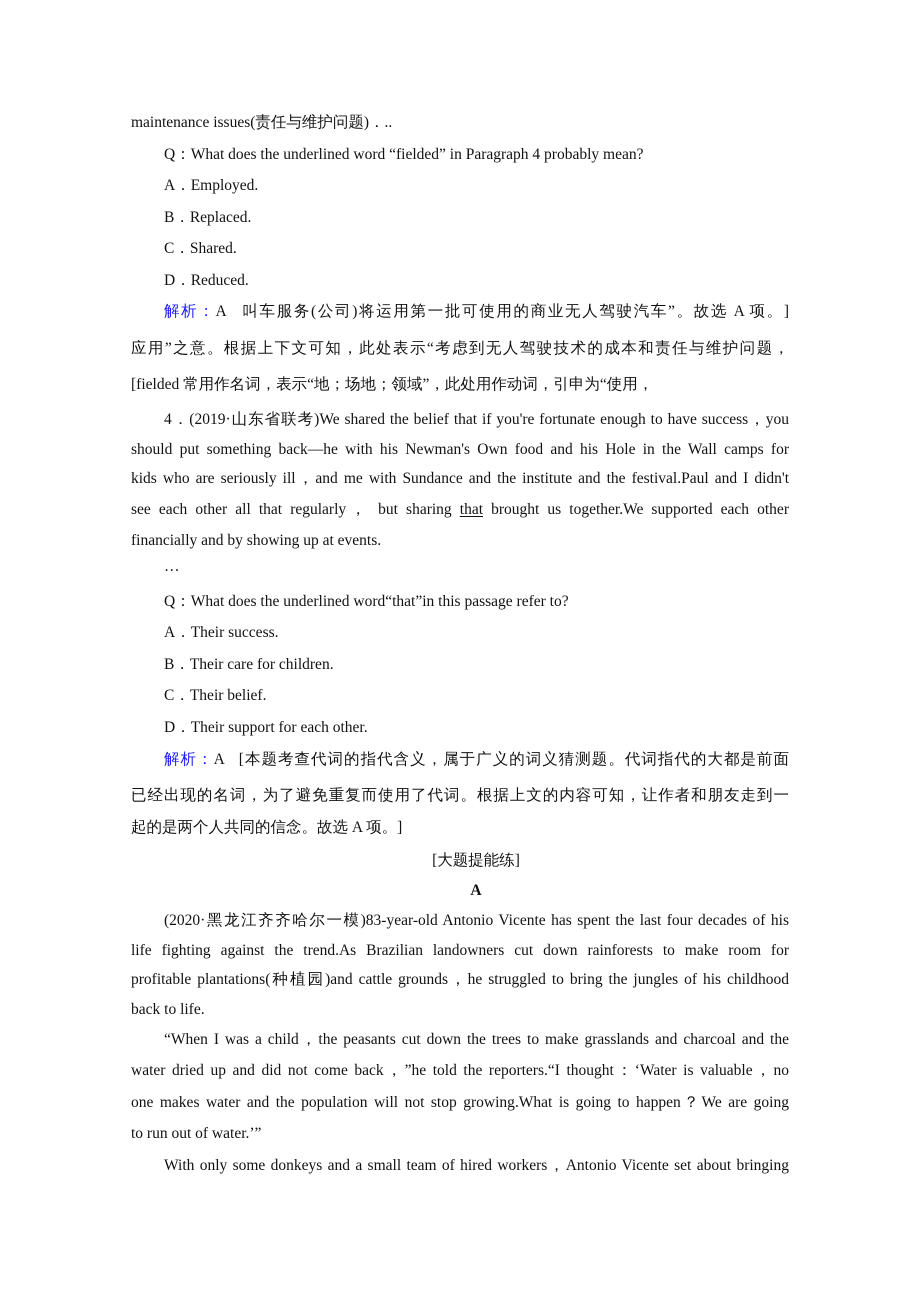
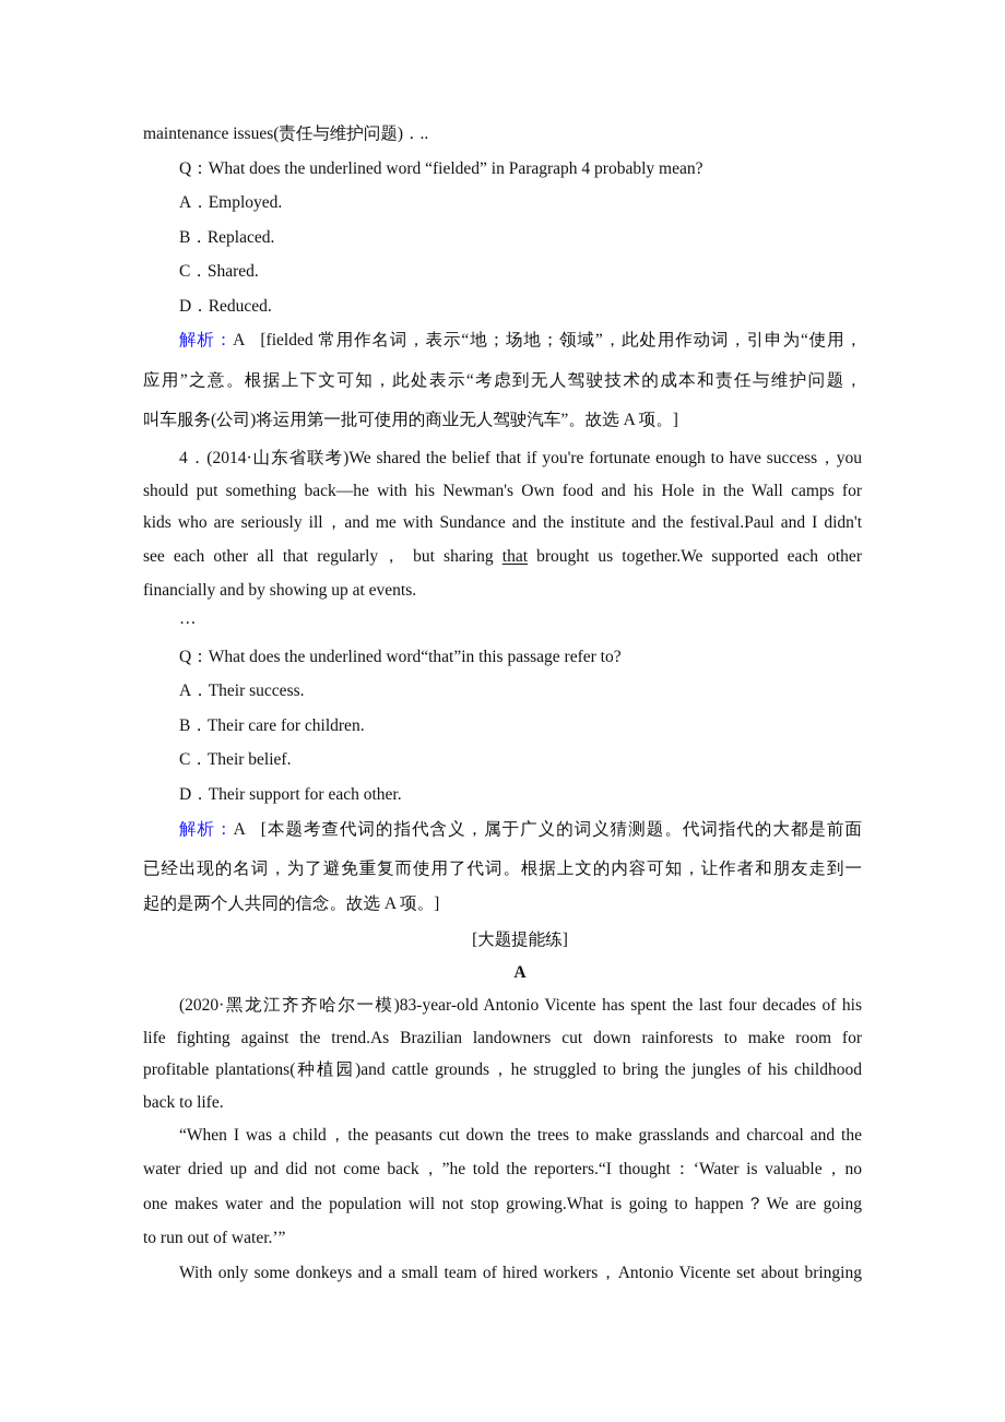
  maintenance issues(责任与维护问题)．..
  Q：What does the underlined word “fielded” in Paragraph 4 probably mean?
  A．Employed.
  B．Replaced.
  C．Shared.
  D．Reduced.
- 解析：A 叫车服务(公司)将运用第一批可使用的商业无人驾驶汽车”。故选 A 项。]
+ 解析：A [fielded 常用作名词，表示“地；场地；领域”，此处用作动词，引申为“使用，
  应用”之意。根据上下文可知，此处表示“考虑到无人驾驶技术的成本和责任与维护问题，
- [fielded 常用作名词，表示“地；场地；领域”，此处用作动词，引申为“使用，
+ 叫车服务(公司)将运用第一批可使用的商业无人驾驶汽车”。故选 A 项。]
- 4．(2019·山东省联考)We shared the belief that if you're fortunate enough to have success，you
+ 4．(2014·山东省联考)We shared the belief that if you're fortunate enough to have success，you
  should put something back—he with his Newman's Own food and his Hole in the Wall camps for
  kids who are seriously ill，and me with Sundance and the institute and the festival.Paul and I didn't
  see each other all that regularly， but sharing that brought us together.We supported each other
  financially and by showing up at events.
  …
  Q：What does the underlined word“that”in this passage refer to?
  A．Their success.
  B．Their care for children.
  C．Their belief.
  D．Their support for each other.
  解析：A [本题考查代词的指代含义，属于广义的词义猜测题。代词指代的大都是前面
  已经出现的名词，为了避免重复而使用了代词。根据上文的内容可知，让作者和朋友走到一
  起的是两个人共同的信念。故选 A 项。]
  [大题提能练]
  A
  (2020·黑龙江齐齐哈尔一模)83-year-old Antonio Vicente has spent the last four decades of his
  life fighting against the trend.As Brazilian landowners cut down rainforests to make room for
  profitable plantations(种植园)and cattle grounds，he struggled to bring the jungles of his childhood
  back to life.
  “When I was a child，the peasants cut down the trees to make grasslands and charcoal and the
  water dried up and did not come back，”he told the reporters.“I thought：‘Water is valuable，no
  one makes water and the population will not stop growing.What is going to happen？We are going
  to run out of water.’”
  With only some donkeys and a small team of hired workers，Antonio Vicente set about bringing
